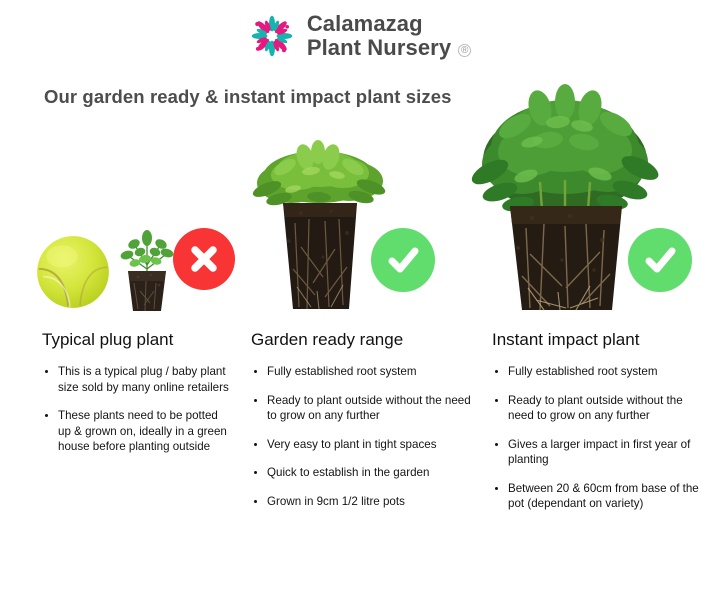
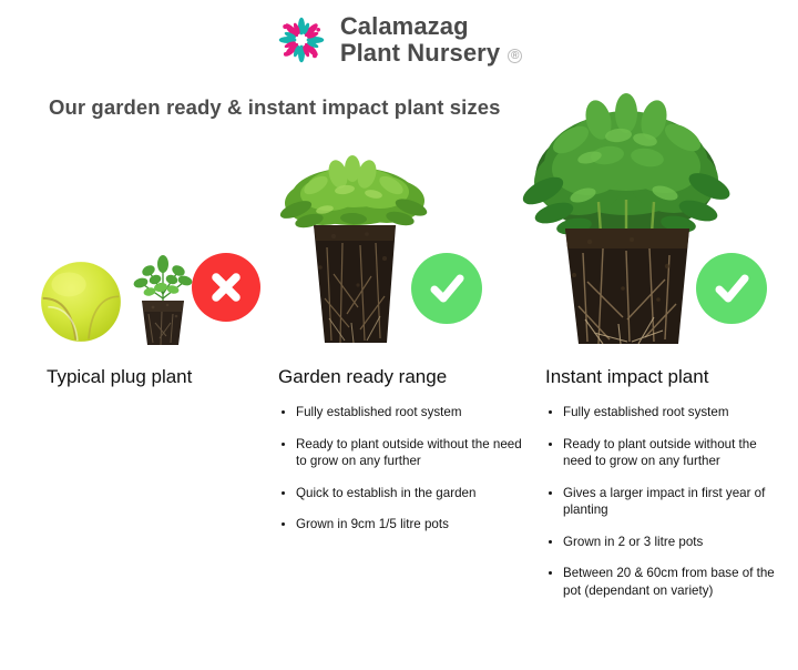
  Calamazag
  Plant Nursery
  ®
  Our garden ready & instant impact plant sizes
  Typical plug plant
- This is a typical plug / baby plant size sold by many online retailers
- These plants need to be potted up & grown on, ideally in a green house before planting outside
  Garden ready range
  Fully established root system
  Ready to plant outside without the need to grow on any further
- Very easy to plant in tight spaces
  Quick to establish in the garden
- Grown in 9cm 1/2 litre pots
+ Grown in 9cm 1/5 litre pots
  Instant impact plant
  Fully established root system
  Ready to plant outside without the need to grow on any further
  Gives a larger impact in first year of planting
+ Grown in 2 or 3 litre pots
  Between 20 & 60cm from base of the pot (dependant on variety)
